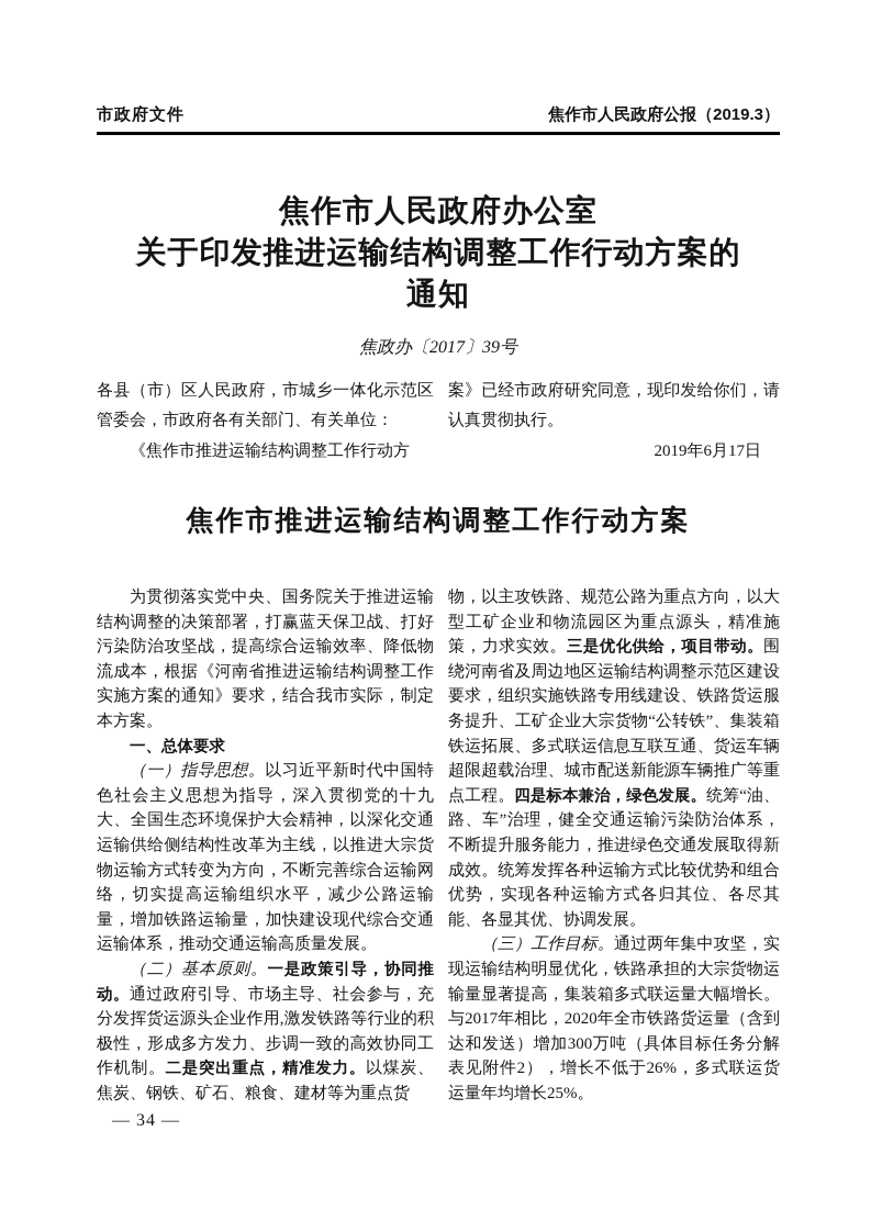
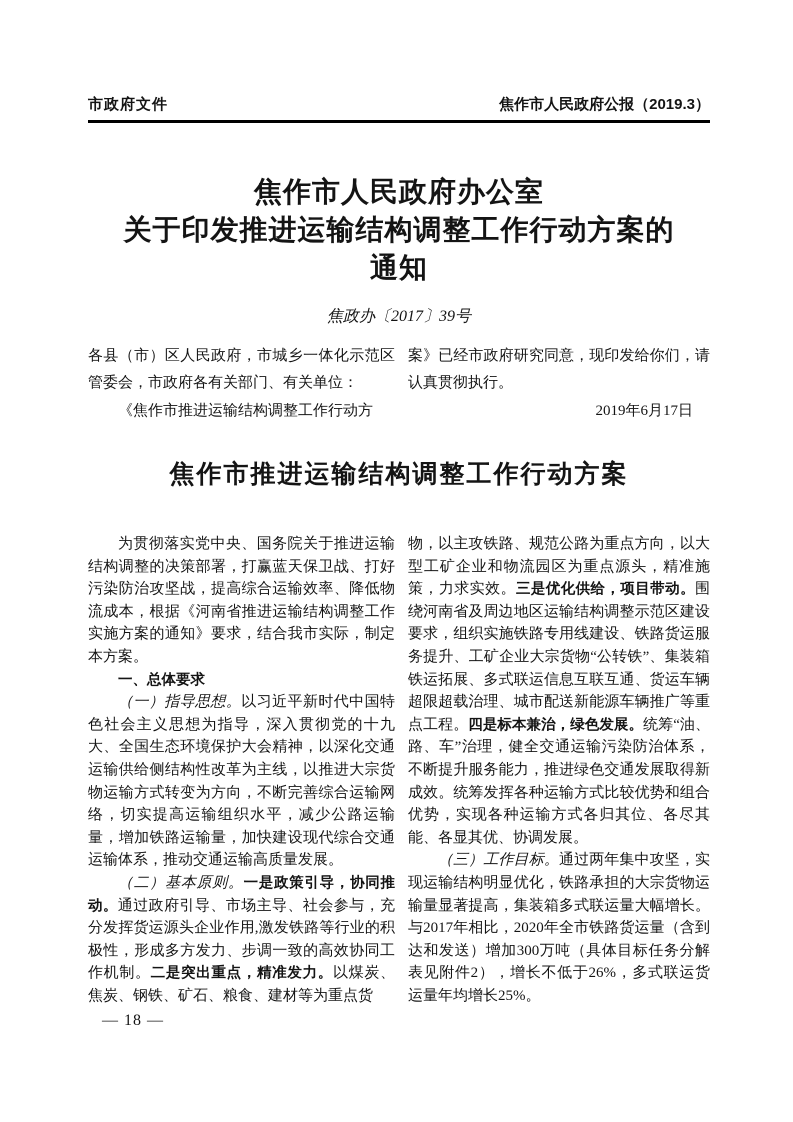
  市政府文件
  焦作市人民政府公报（2019.3）
  焦作市人民政府办公室
  关于印发推进运输结构调整工作行动方案的
  通知
  焦政办〔2017〕39号
  各县（市）区人民政府，市城乡一体化示范区管委会，市政府各有关部门、有关单位：
  《焦作市推进运输结构调整工作行动方
  案》已经市政府研究同意，现印发给你们，请认真贯彻执行。
  2019年6月17日
  焦作市推进运输结构调整工作行动方案
  为贯彻落实党中央、国务院关于推进运输结构调整的决策部署，打赢蓝天保卫战、打好污染防治攻坚战，提高综合运输效率、降低物流成本，根据《河南省推进运输结构调整工作实施方案的通知》要求，结合我市实际，制定本方案。
  一、总体要求
  （一）指导思想。以习近平新时代中国特色社会主义思想为指导，深入贯彻党的十九大、全国生态环境保护大会精神，以深化交通运输供给侧结构性改革为主线，以推进大宗货物运输方式转变为方向，不断完善综合运输网络，切实提高运输组织水平，减少公路运输量，增加铁路运输量，加快建设现代综合交通运输体系，推动交通运输高质量发展。
  （二）基本原则。一是政策引导，协同推动。通过政府引导、市场主导、社会参与，充分发挥货运源头企业作用,激发铁路等行业的积极性，形成多方发力、步调一致的高效协同工作机制。二是突出重点，精准发力。以煤炭、焦炭、钢铁、矿石、粮食、建材等为重点货
  物，以主攻铁路、规范公路为重点方向，以大型工矿企业和物流园区为重点源头，精准施策，力求实效。三是优化供给，项目带动。围绕河南省及周边地区运输结构调整示范区建设要求，组织实施铁路专用线建设、铁路货运服务提升、工矿企业大宗货物“公转铁”、集装箱铁运拓展、多式联运信息互联互通、货运车辆超限超载治理、城市配送新能源车辆推广等重点工程。四是标本兼治，绿色发展。统筹“油、路、车”治理，健全交通运输污染防治体系，不断提升服务能力，推进绿色交通发展取得新成效。统筹发挥各种运输方式比较优势和组合优势，实现各种运输方式各归其位、各尽其能、各显其优、协调发展。
  （三）工作目标。通过两年集中攻坚，实现运输结构明显优化，铁路承担的大宗货物运输量显著提高，集装箱多式联运量大幅增长。与2017年相比，2020年全市铁路货运量（含到达和发送）增加300万吨（具体目标任务分解表见附件2），增长不低于26%，多式联运货运量年均增长25%。
- — 34 —
+ — 18 —
